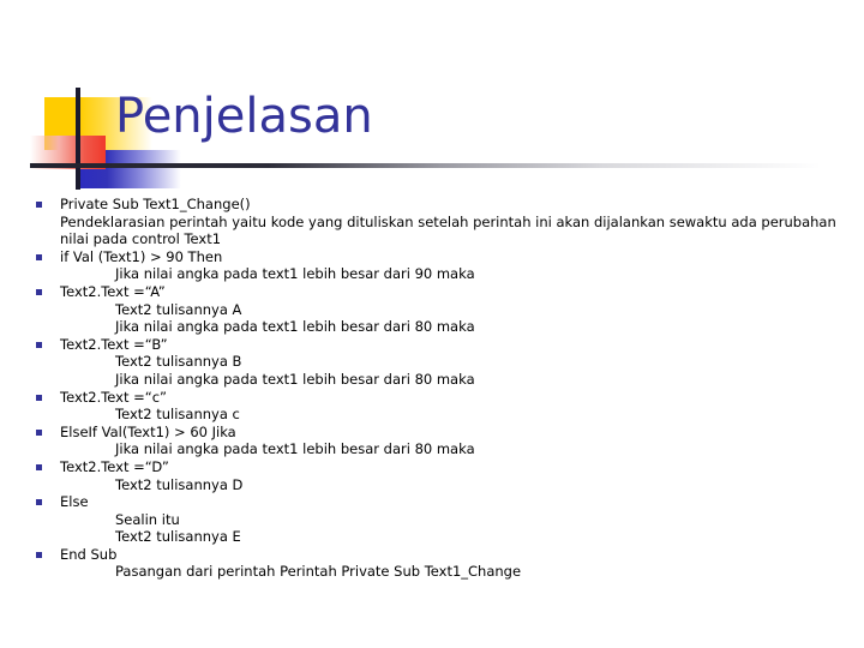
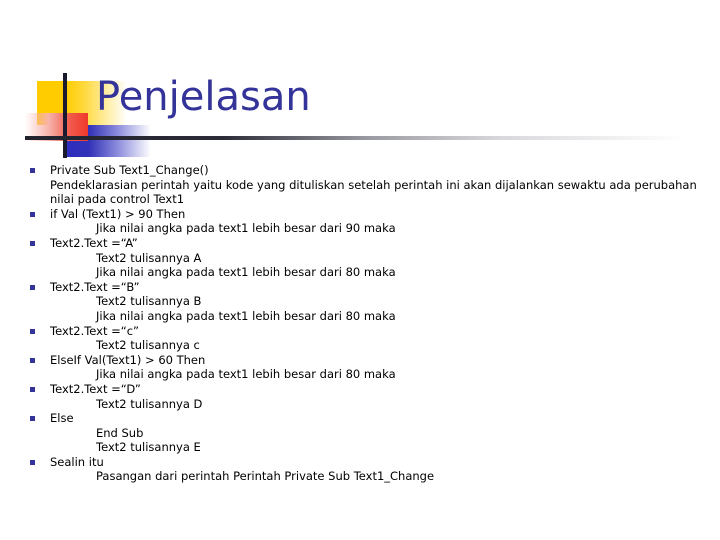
  Penjelasan
  Private Sub Text1_Change()
  Pendeklarasian perintah yaitu kode yang dituliskan setelah perintah ini akan dijalankan sewaktu ada perubahan nilai pada control Text1
  if Val (Text1) > 90 Then
  Jika nilai angka pada text1 lebih besar dari 90 maka
  Text2.Text =“A”
  Text2 tulisannya A
  Jika nilai angka pada text1 lebih besar dari 80 maka
  Text2.Text =“B”
  Text2 tulisannya B
  Jika nilai angka pada text1 lebih besar dari 80 maka
  Text2.Text =“c”
  Text2 tulisannya c
- ElseIf Val(Text1) > 60 Jika
+ ElseIf Val(Text1) > 60 Then
  Jika nilai angka pada text1 lebih besar dari 80 maka
  Text2.Text =“D”
  Text2 tulisannya D
  Else
- Sealin itu
+ End Sub
  Text2 tulisannya E
- End Sub
+ Sealin itu
  Pasangan dari perintah Perintah Private Sub Text1_Change
